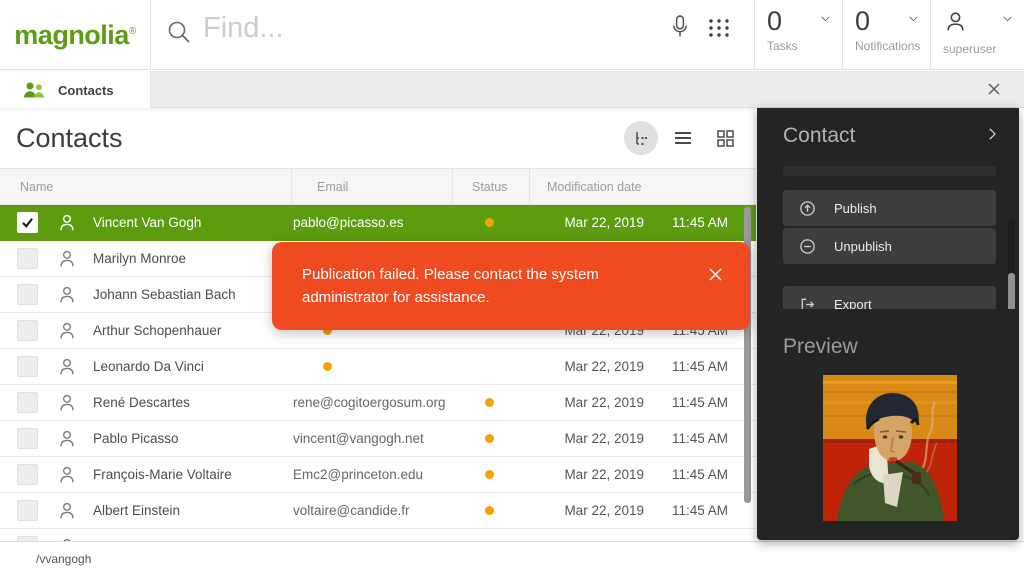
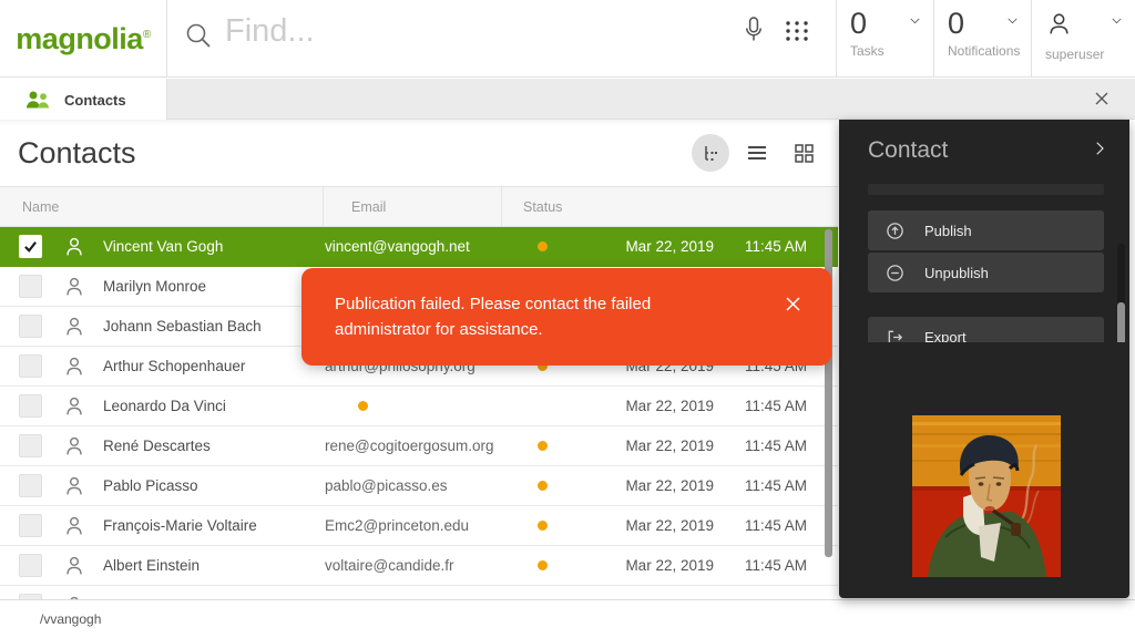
  magnolia®
  Find...
  0
  Tasks
  0
  Notifications
  superuser
  Contacts
  Contacts
  Name
  Email
  Status
- Modification date
  Vincent Van Gogh
- pablo@picasso.es
+ vincent@vangogh.net
  Mar 22, 2019
  11:45 AM
  Marilyn Monroe
  Johann Sebastian Bach
  Arthur Schopenhauer
+ arthur@philosophy.org
  Mar 22, 2019
  11:45 AM
  Leonardo Da Vinci
  Mar 22, 2019
  11:45 AM
  René Descartes
  rene@cogitoergosum.org
  Mar 22, 2019
  11:45 AM
  Pablo Picasso
- vincent@vangogh.net
+ pablo@picasso.es
  Mar 22, 2019
  11:45 AM
  François-Marie Voltaire
  Emc2@princeton.edu
  Mar 22, 2019
  11:45 AM
  Albert Einstein
  voltaire@candide.fr
  Mar 22, 2019
  11:45 AM
- Publication failed. Please contact the system administrator for assistance.
+ Publication failed. Please contact the failed administrator for assistance.
  Contact
  Publish
  Unpublish
  Export
- Preview
  /vvangogh
